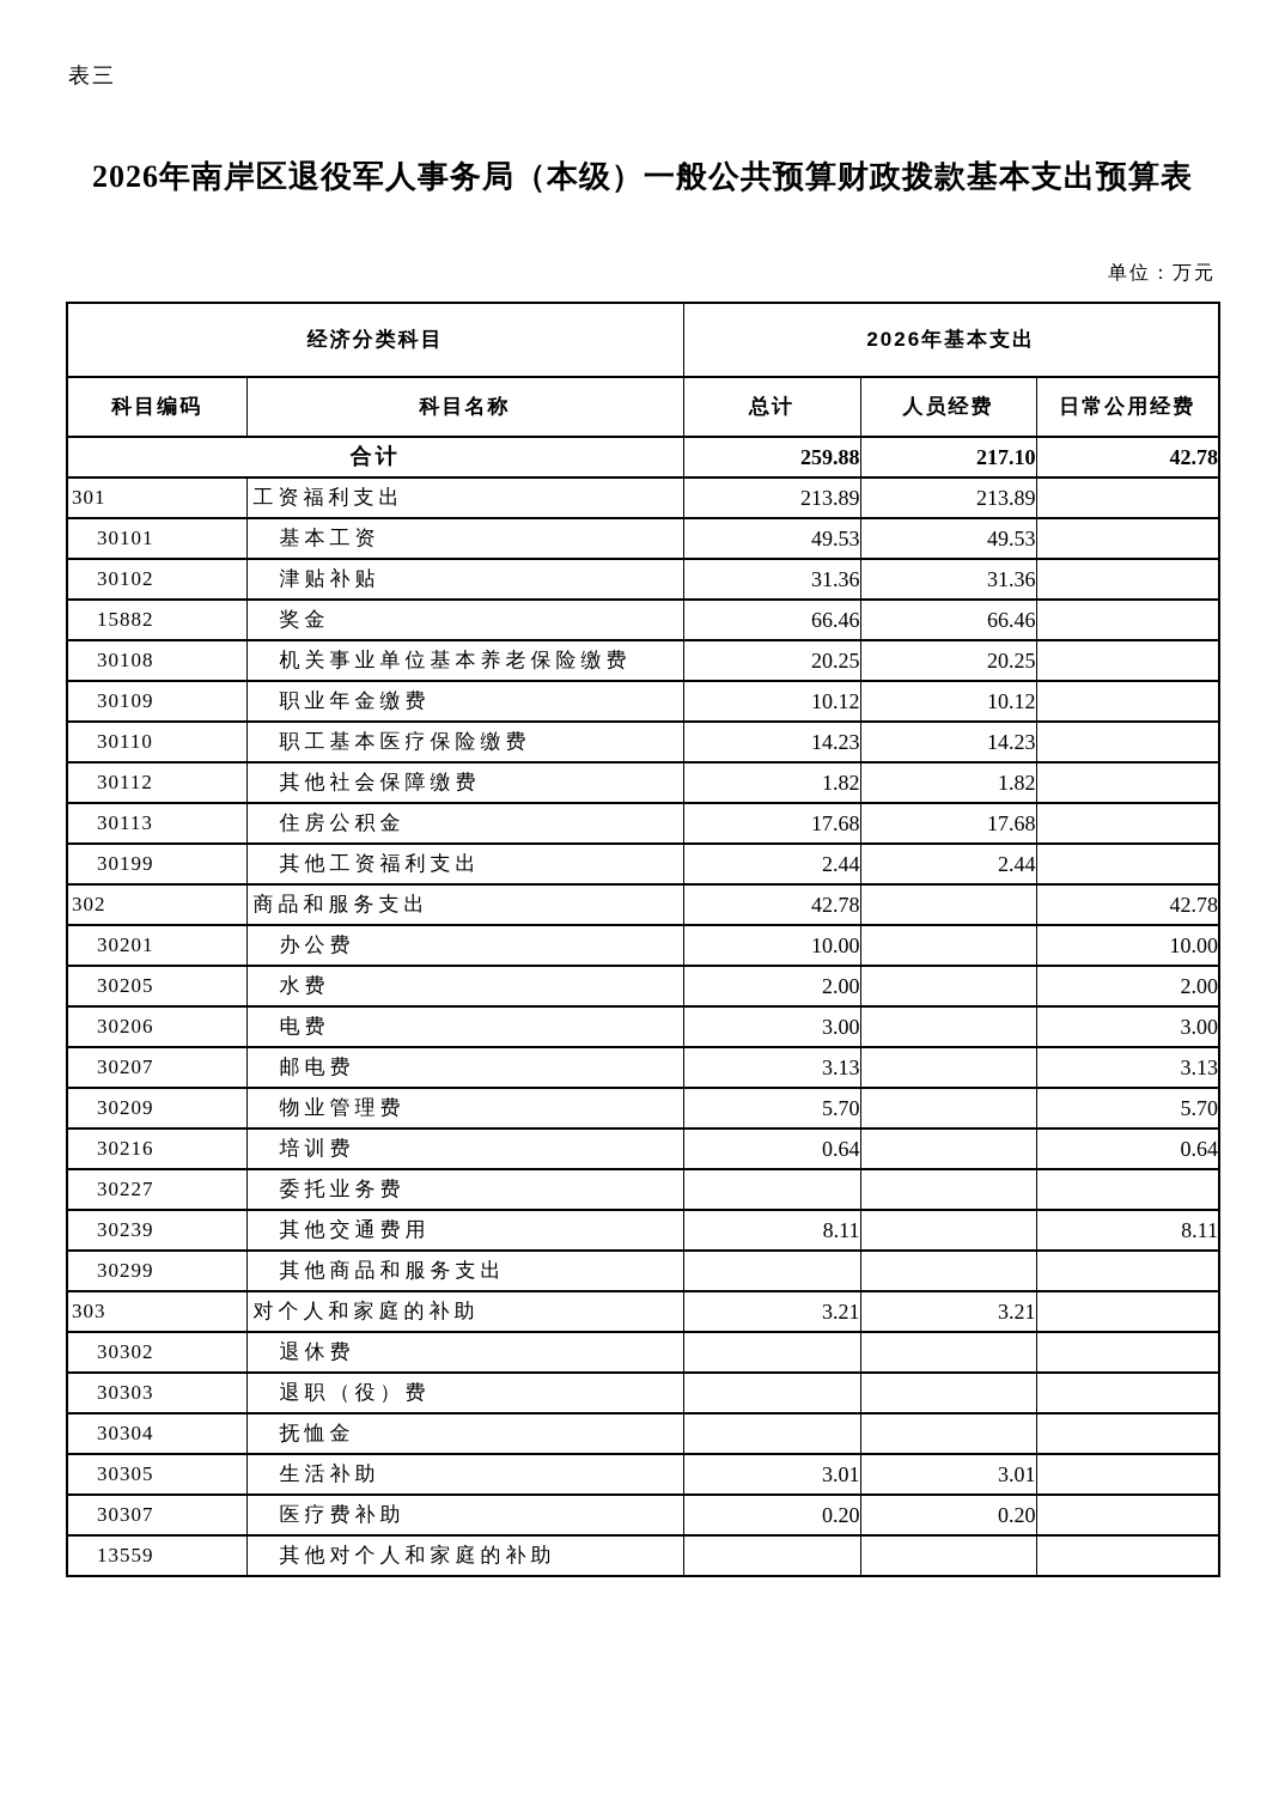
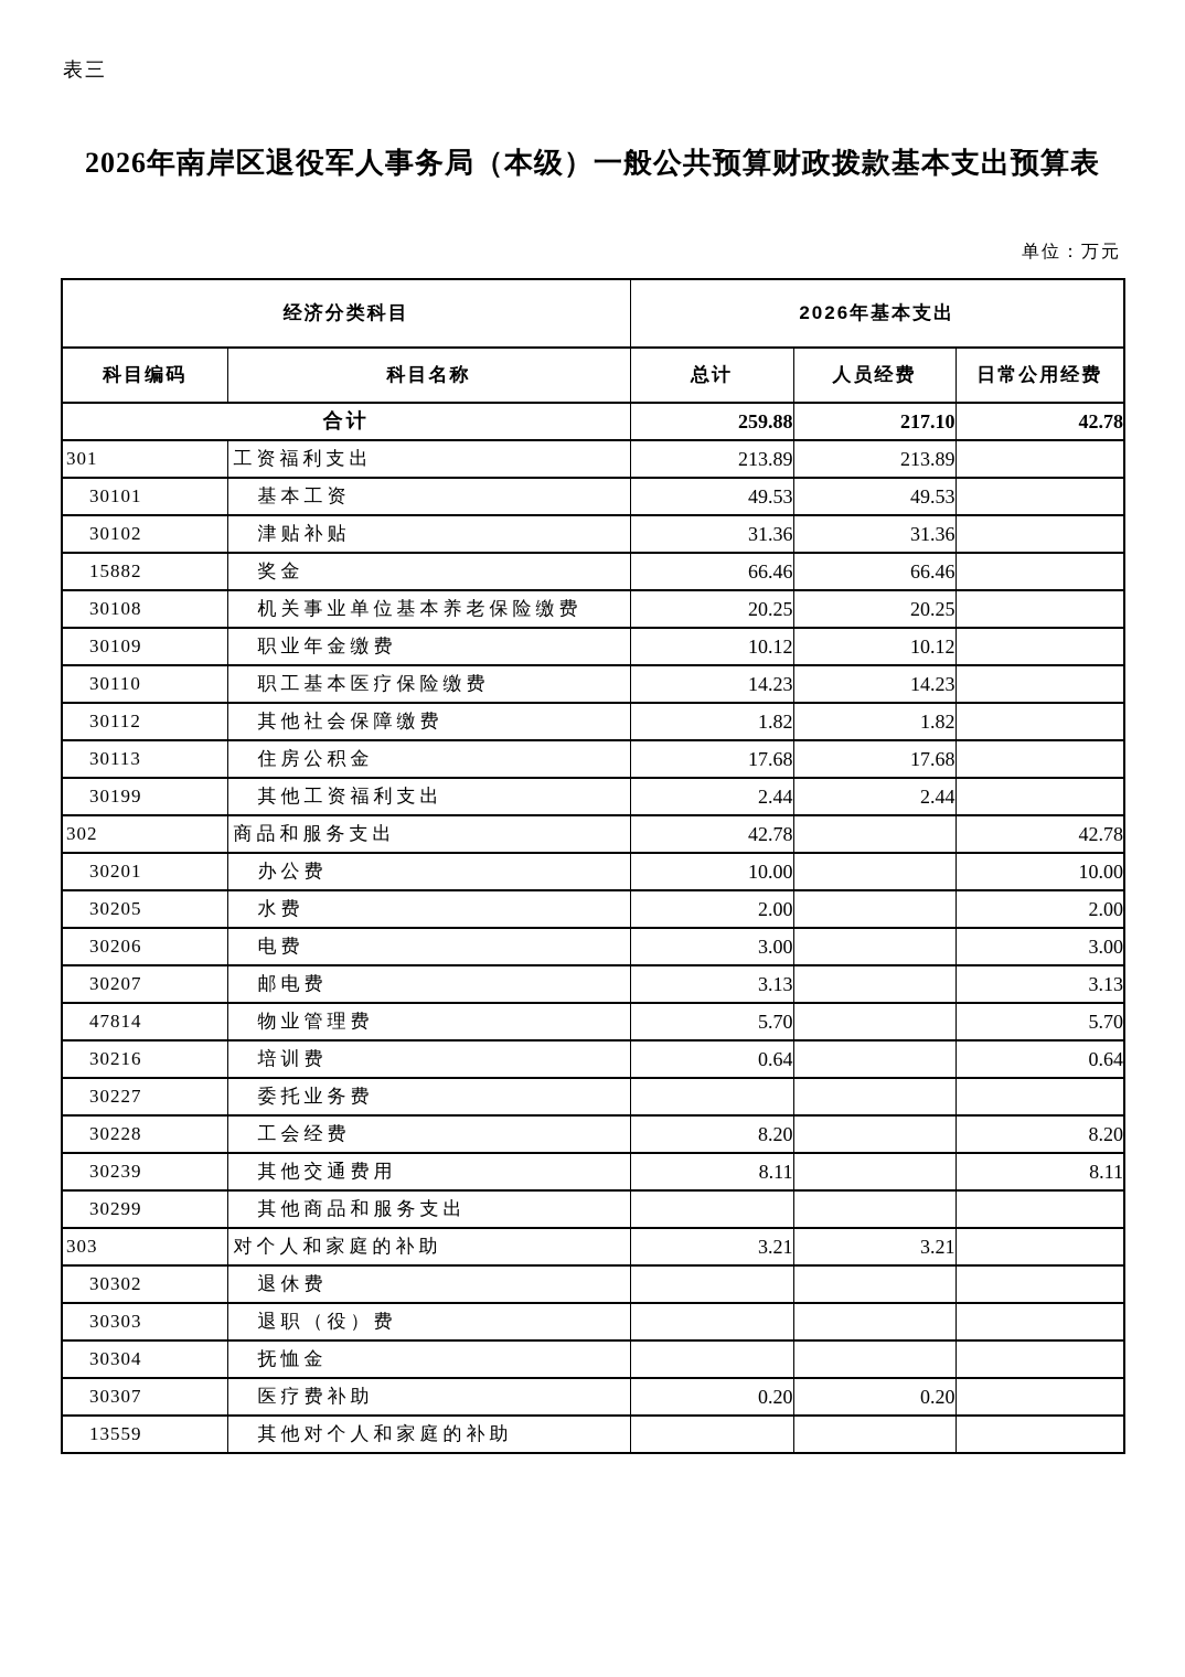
  表三
  2026年南岸区退役军人事务局（本级）一般公共预算财政拨款基本支出预算表
  单位：万元
  经济分类科目	2026年基本支出
  科目编码	科目名称	总计	人员经费	日常公用经费
  合计	259.88	217.10	42.78
  301	工资福利支出	213.89	213.89
  30101	基本工资	49.53	49.53
  30102	津贴补贴	31.36	31.36
  15882	奖金	66.46	66.46
  30108	机关事业单位基本养老保险缴费	20.25	20.25
  30109	职业年金缴费	10.12	10.12
  30110	职工基本医疗保险缴费	14.23	14.23
  30112	其他社会保障缴费	1.82	1.82
  30113	住房公积金	17.68	17.68
  30199	其他工资福利支出	2.44	2.44
  302	商品和服务支出	42.78		42.78
  30201	办公费	10.00		10.00
  30205	水费	2.00		2.00
  30206	电费	3.00		3.00
  30207	邮电费	3.13		3.13
- 30209	物业管理费	5.70		5.70
+ 47814	物业管理费	5.70		5.70
  30216	培训费	0.64		0.64
  30227	委托业务费
+ 30228	工会经费	8.20		8.20
  30239	其他交通费用	8.11		8.11
  30299	其他商品和服务支出
  303	对个人和家庭的补助	3.21	3.21
  30302	退休费
  30303	退职（役）费
  30304	抚恤金
- 30305	生活补助	3.01	3.01
  30307	医疗费补助	0.20	0.20
  13559	其他对个人和家庭的补助
